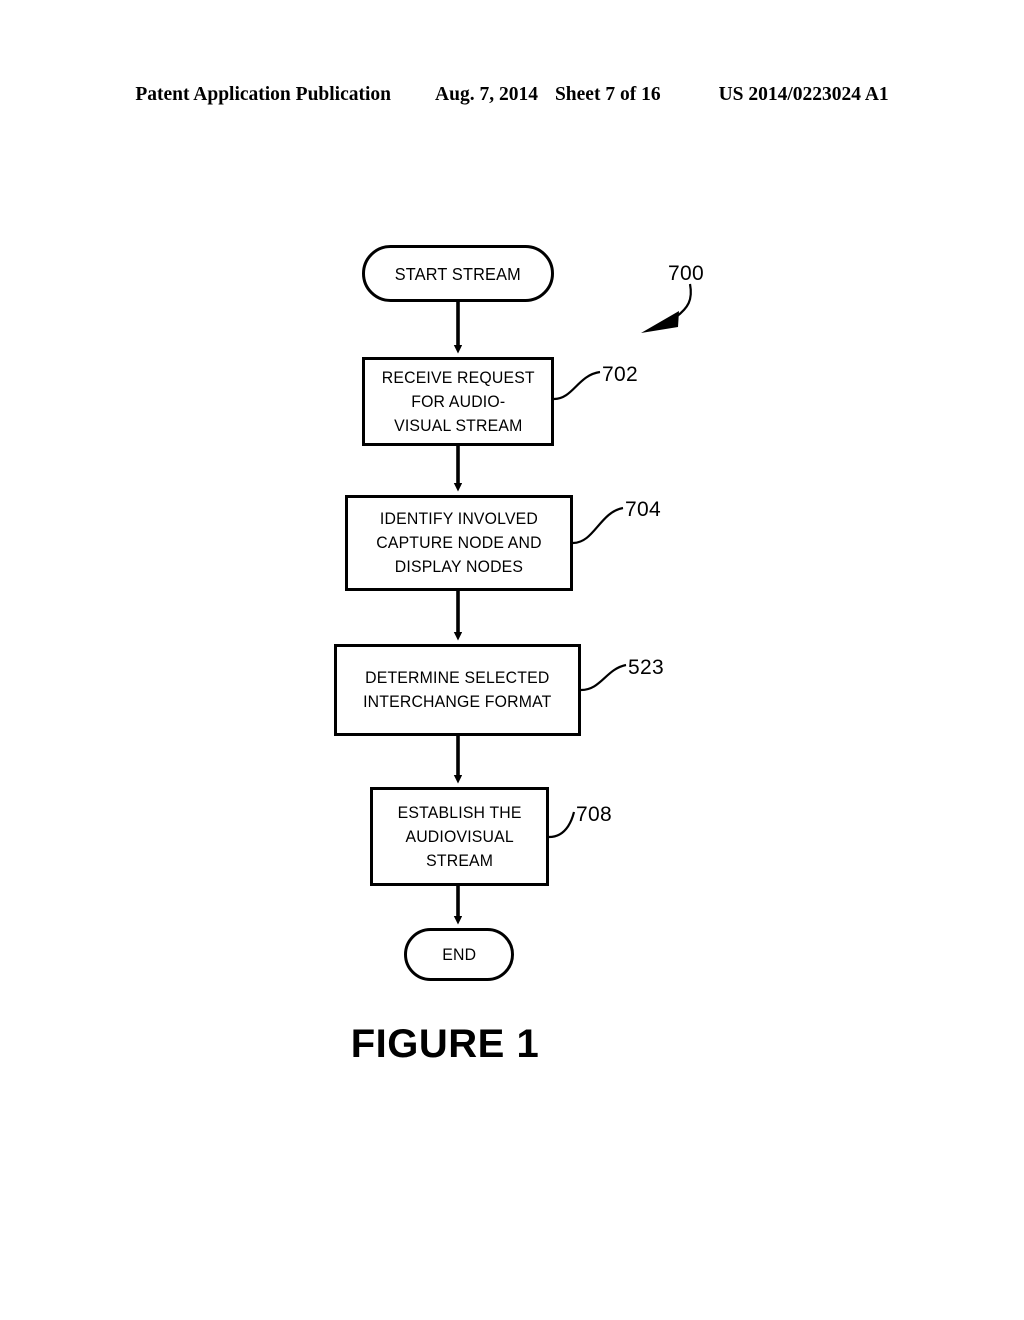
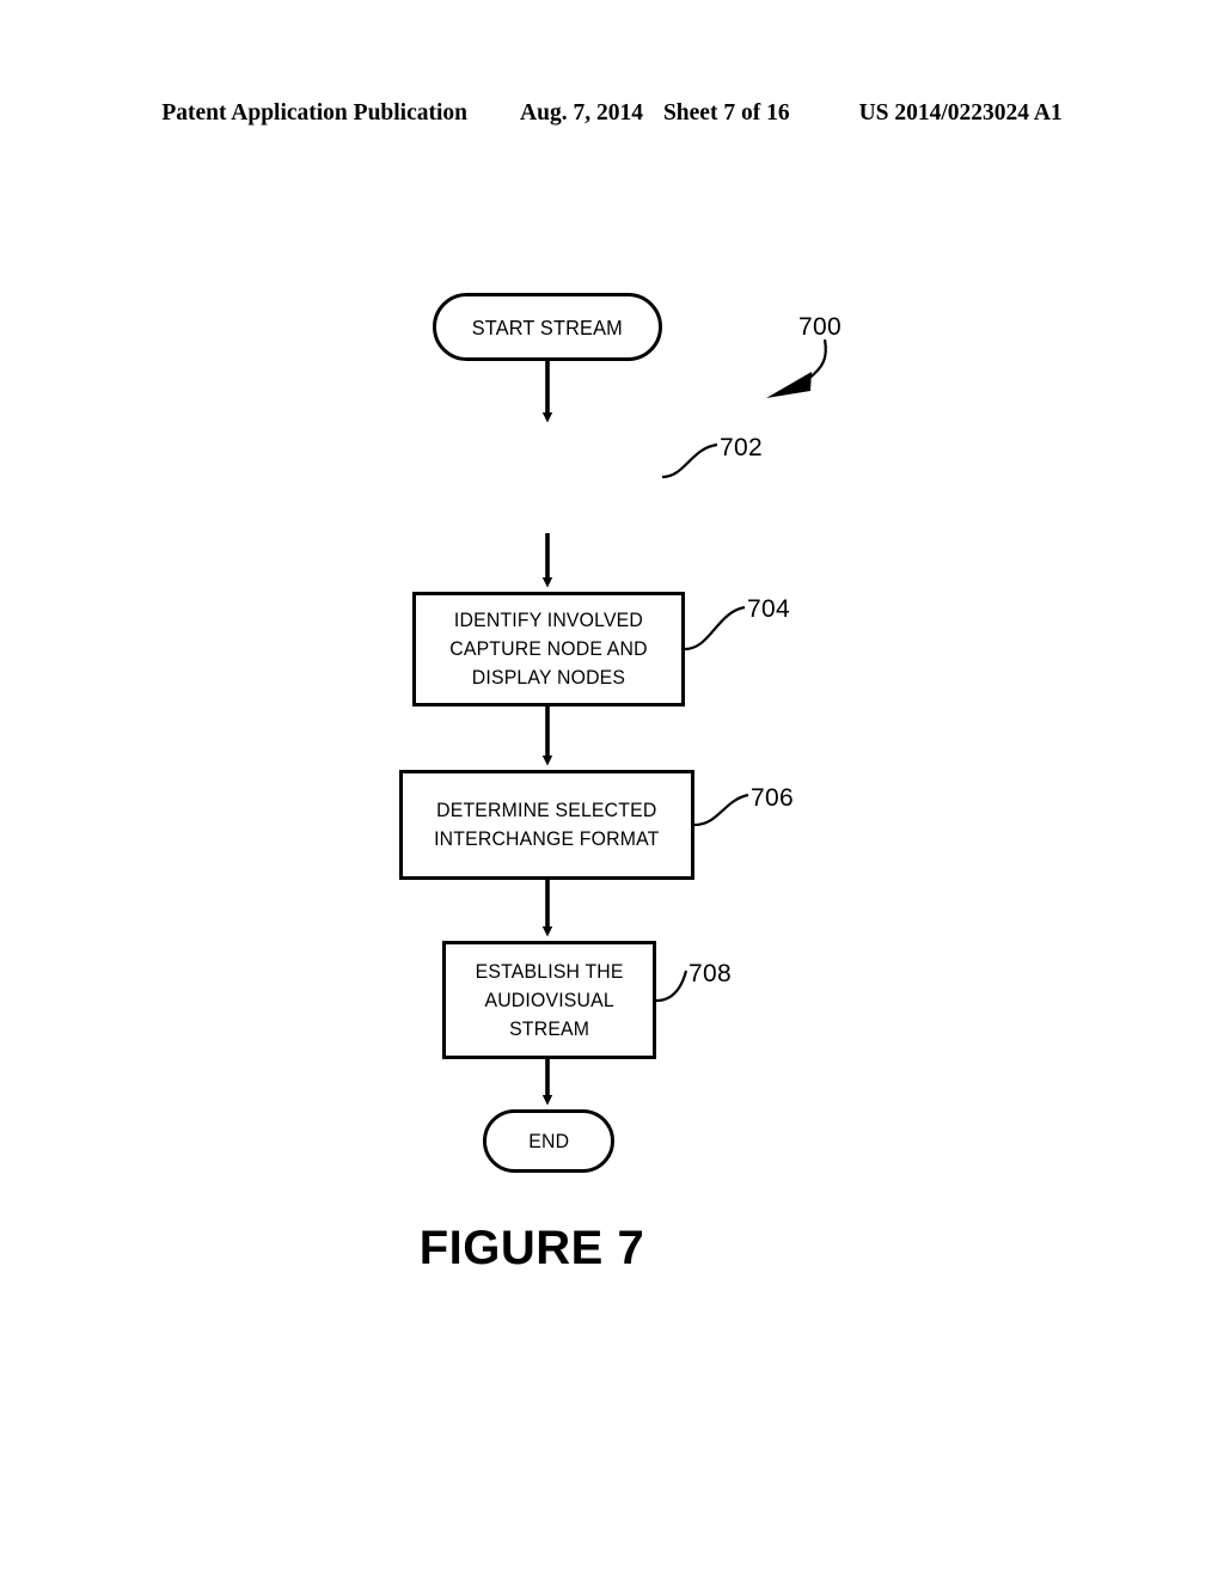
  Patent Application Publication
  Aug. 7, 2014
  Sheet 7 of 16
  US 2014/0223024 A1
  START STREAM
- RECEIVE REQUEST
- FOR AUDIO-
- VISUAL STREAM
  IDENTIFY INVOLVED
  CAPTURE NODE AND
  DISPLAY NODES
  DETERMINE SELECTED
  INTERCHANGE FORMAT
  ESTABLISH THE
  AUDIOVISUAL
  STREAM
  END
  700
  702
  704
- 523
+ 706
  708
- FIGURE 1
+ FIGURE 7
